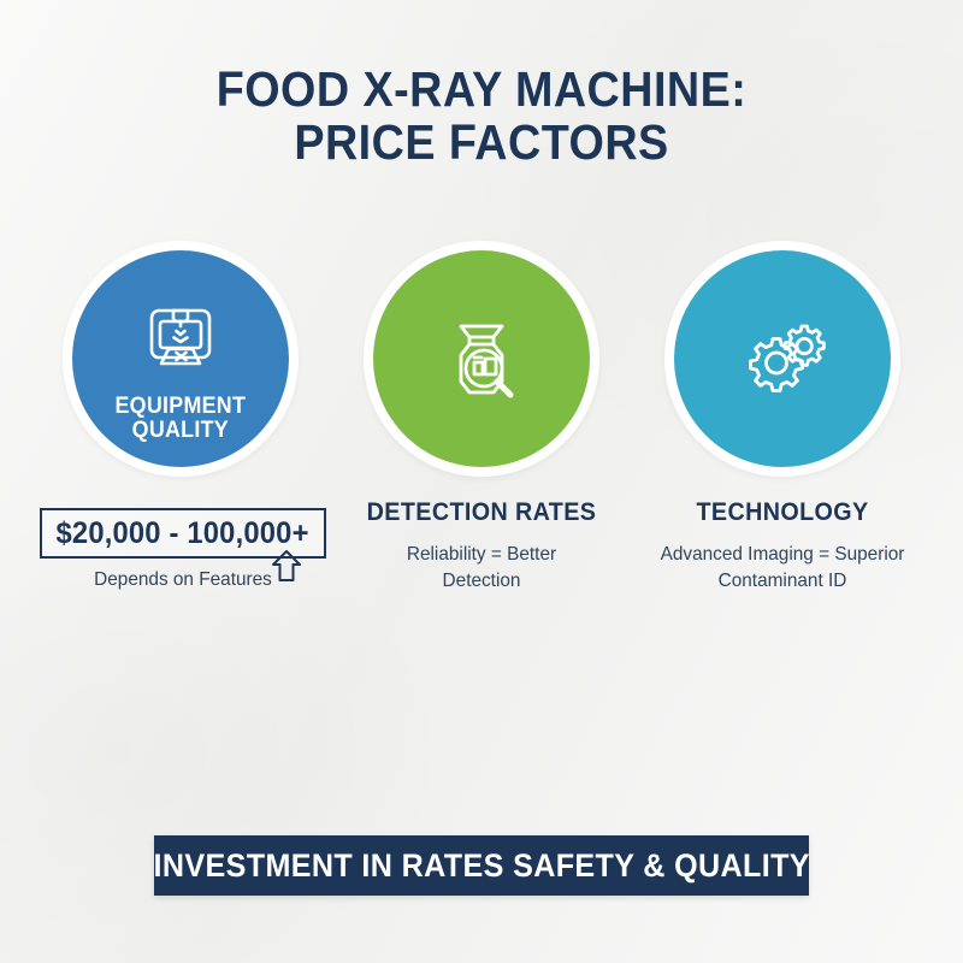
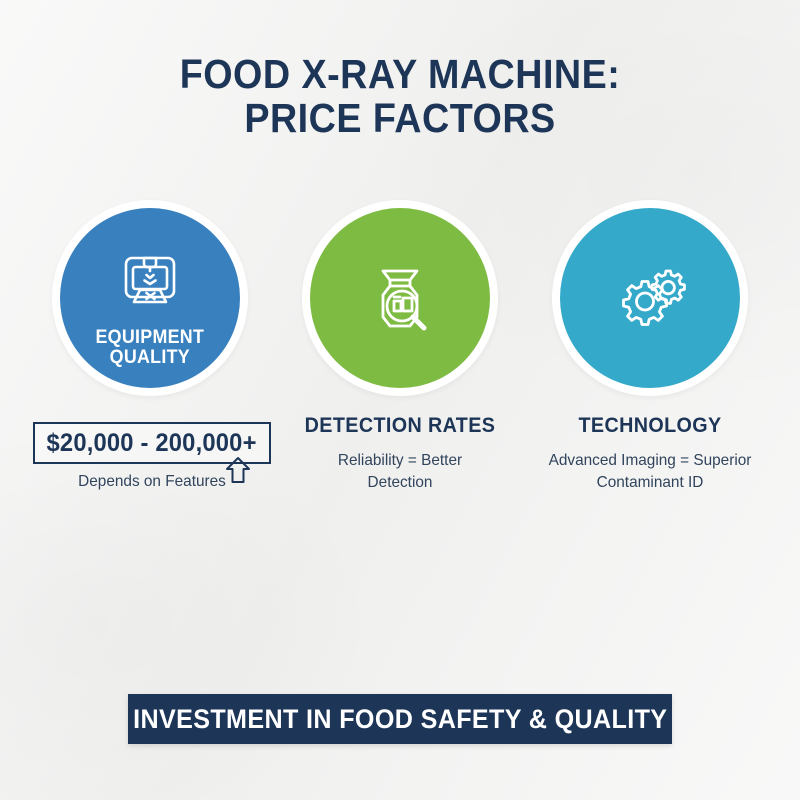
  FOOD X-RAY MACHINE:
  PRICE FACTORS
  EQUIPMENT
  QUALITY
- $20,000 - 100,000+
+ $20,000 - 200,000+
  Depends on Features
  DETECTION RATES
  Reliability = Better
  Detection
  TECHNOLOGY
  Advanced Imaging = Superior
  Contaminant ID
- INVESTMENT IN RATES SAFETY & QUALITY
+ INVESTMENT IN FOOD SAFETY & QUALITY
